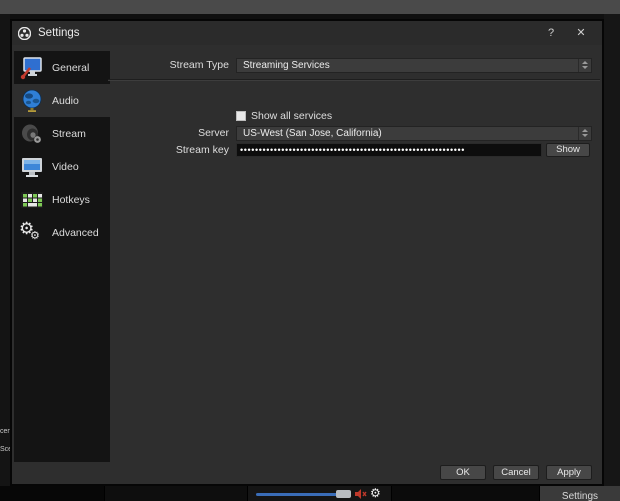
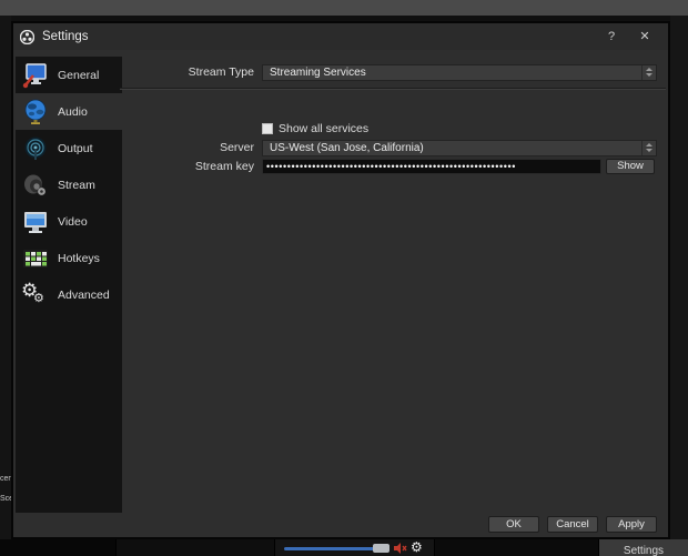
  ⚙
  Settings
  Settings
  ?
  ✕
  General
  Audio
+ Output
  Stream
  Video
  Hotkeys
  ⚙
  ⚙
  Advanced
  Stream Type
  Streaming Services
  Show all services
  Server
  US-West (San Jose, California)
  Stream key
  ••••••••••••••••••••••••••••••••••••••••••••••••••••••••••••
  Show
  OK
  Cancel
  Apply
